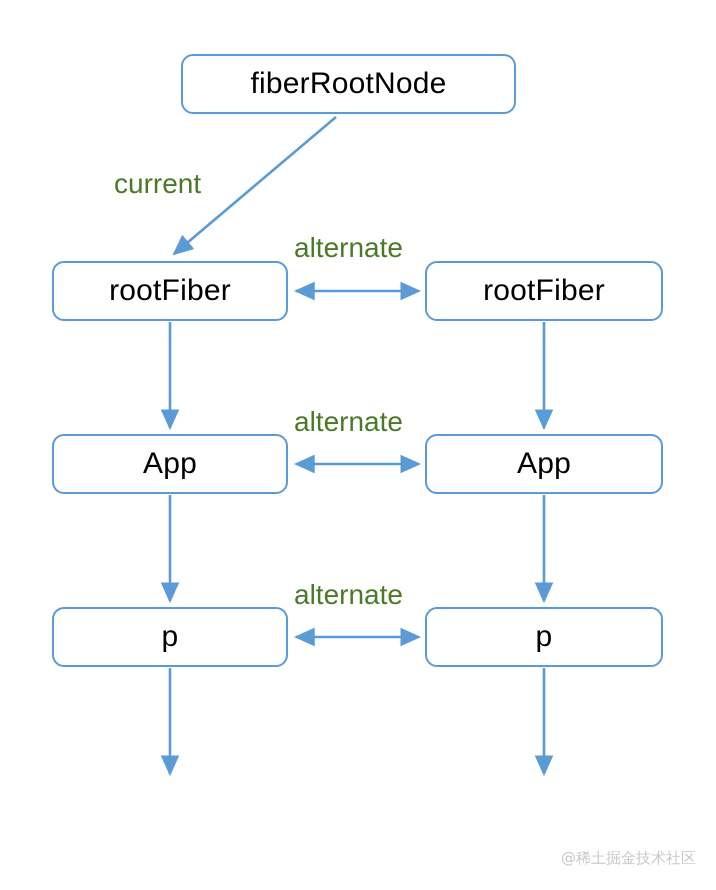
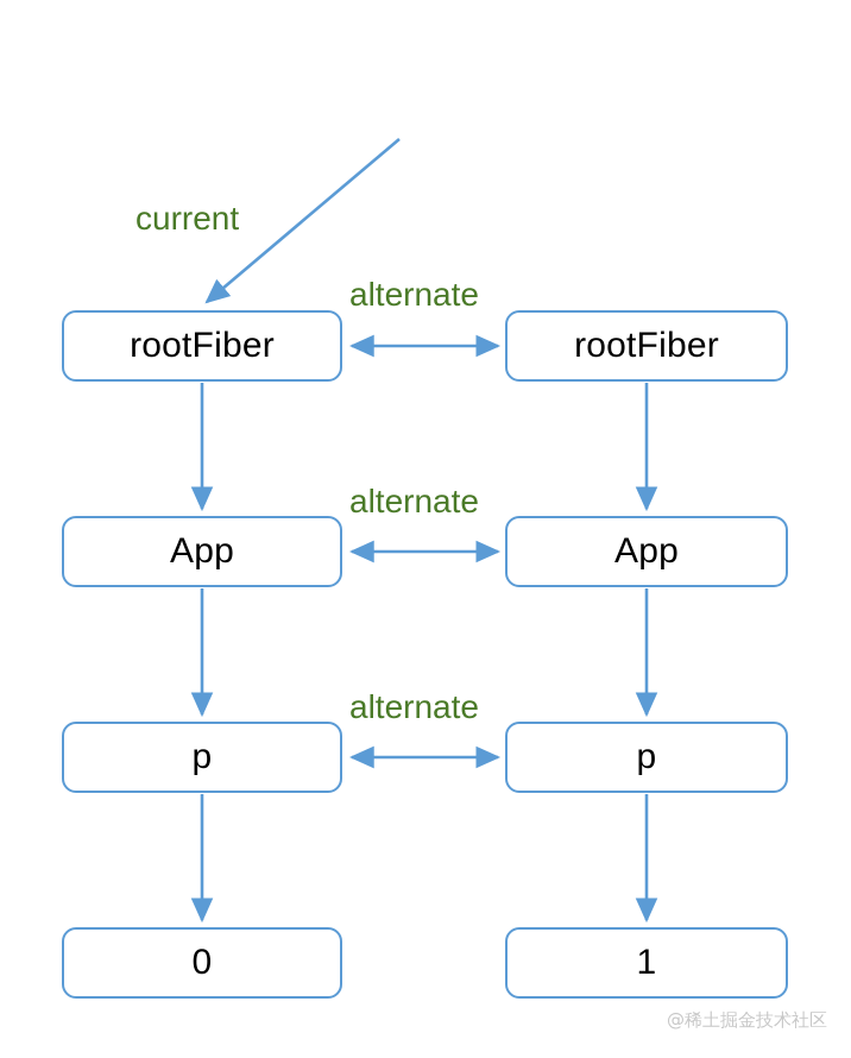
- fiberRootNode
  rootFiber
  rootFiber
  App
  App
  p
  p
+ 0
+ 1
  current
  alternate
  alternate
  alternate
  @稀土掘金技术社区
